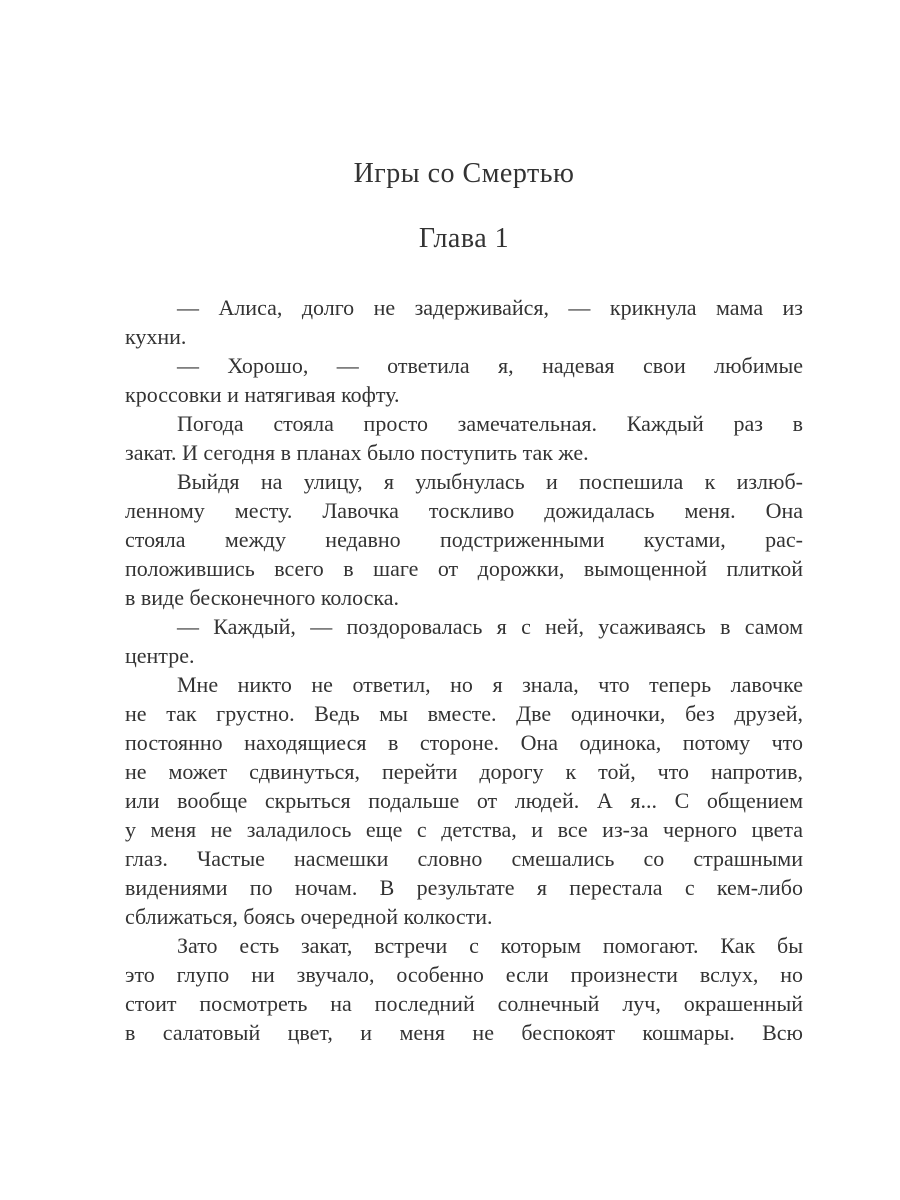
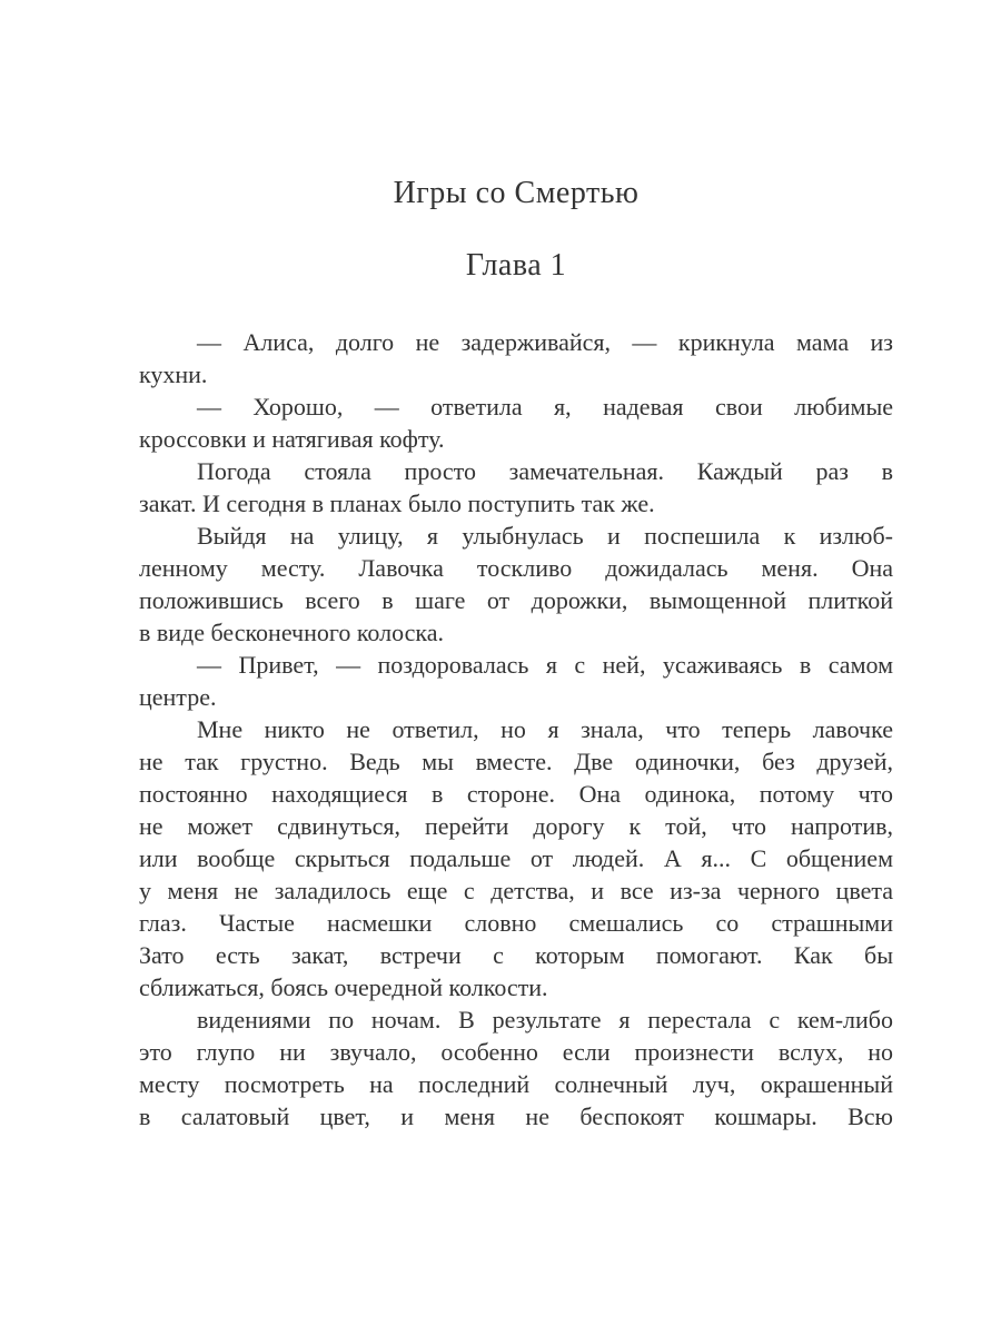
  Игры со Смертью
  Глава 1
  — Алиса, долго не задерживайся, — крикнула мама из
  кухни.
  — Хорошо, — ответила я, надевая свои любимые
  кроссовки и натягивая кофту.
  Погода стояла просто замечательная. Каждый раз в
  закат. И сегодня в планах было поступить так же.
  Выйдя на улицу, я улыбнулась и поспешила к излюб-
  ленному месту. Лавочка тоскливо дожидалась меня. Она
- стояла между недавно подстриженными кустами, рас-
  положившись всего в шаге от дорожки, вымощенной плиткой
  в виде бесконечного колоска.
- — Каждый, — поздоровалась я с ней, усаживаясь в самом
+ — Привет, — поздоровалась я с ней, усаживаясь в самом
  центре.
  Мне никто не ответил, но я знала, что теперь лавочке
  не так грустно. Ведь мы вместе. Две одиночки, без друзей,
  постоянно находящиеся в стороне. Она одинока, потому что
  не может сдвинуться, перейти дорогу к той, что напротив,
  или вообще скрыться подальше от людей. А я... С общением
  у меня не заладилось еще с детства, и все из-за черного цвета
  глаз. Частые насмешки словно смешались со страшными
- видениями по ночам. В результате я перестала с кем-либо
+ Зато есть закат, встречи с которым помогают. Как бы
  сближаться, боясь очередной колкости.
- Зато есть закат, встречи с которым помогают. Как бы
+ видениями по ночам. В результате я перестала с кем-либо
  это глупо ни звучало, особенно если произнести вслух, но
- стоит посмотреть на последний солнечный луч, окрашенный
+ месту посмотреть на последний солнечный луч, окрашенный
  в салатовый цвет, и меня не беспокоят кошмары. Всю
